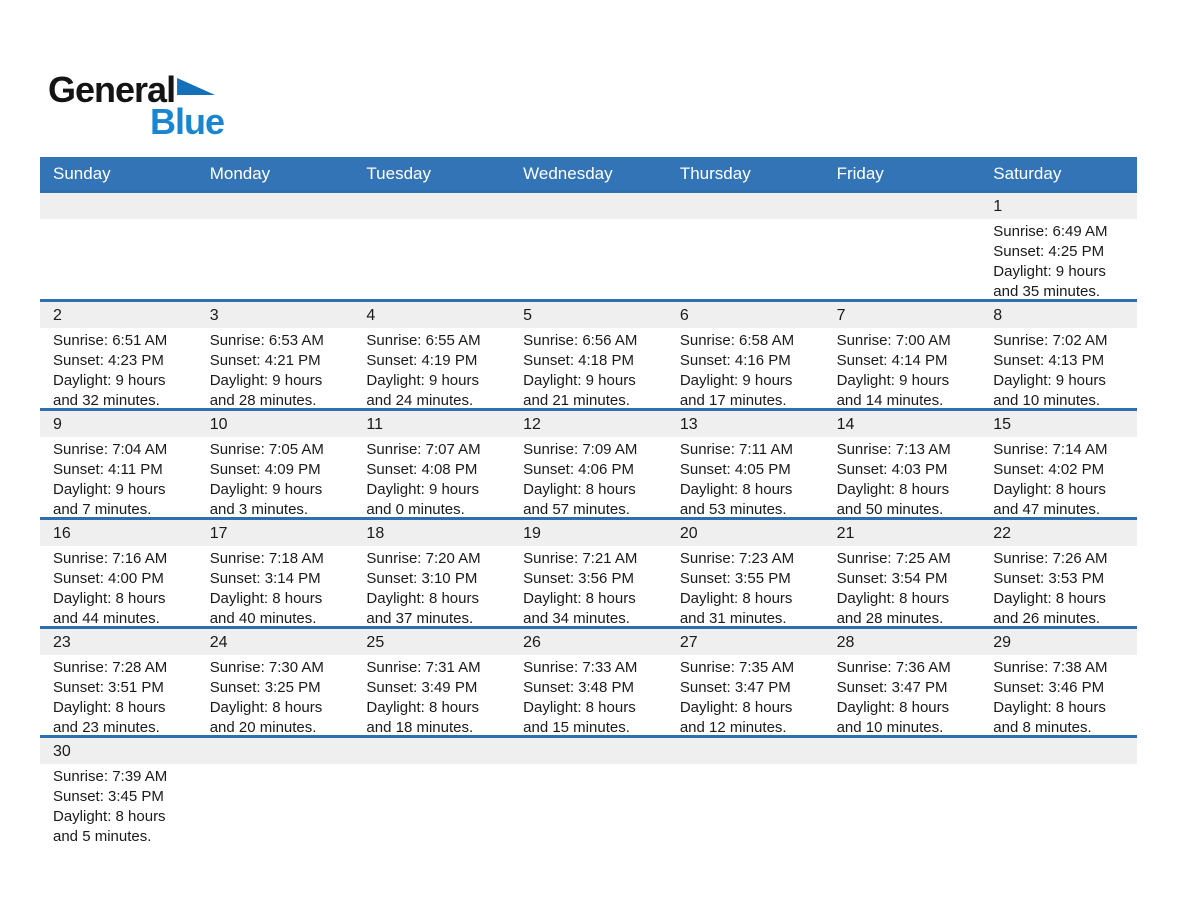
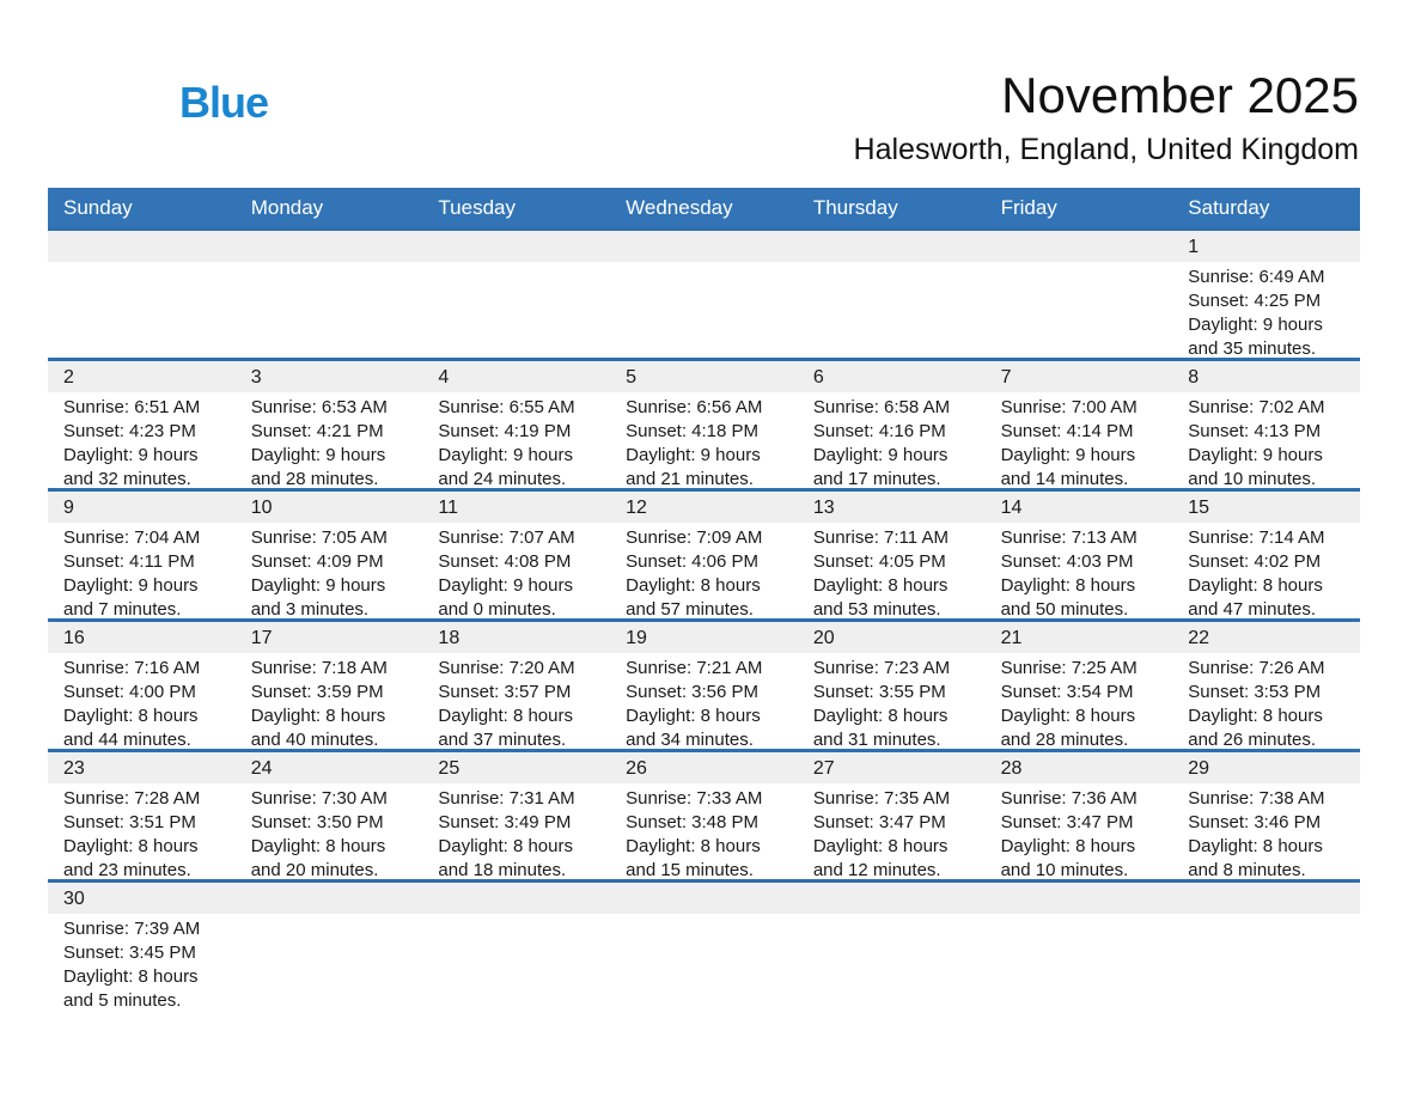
- General
  Blue
+ November 2025
+ Halesworth, England, United Kingdom
  Sunday
  Monday
  Tuesday
  Wednesday
  Thursday
  Friday
  Saturday
  1
  Sunrise: 6:49 AM
  Sunset: 4:25 PM
  Daylight: 9 hours
  and 35 minutes.
  2
  Sunrise: 6:51 AM
  Sunset: 4:23 PM
  Daylight: 9 hours
  and 32 minutes.
  3
  Sunrise: 6:53 AM
  Sunset: 4:21 PM
  Daylight: 9 hours
  and 28 minutes.
  4
  Sunrise: 6:55 AM
  Sunset: 4:19 PM
  Daylight: 9 hours
  and 24 minutes.
  5
  Sunrise: 6:56 AM
  Sunset: 4:18 PM
  Daylight: 9 hours
  and 21 minutes.
  6
  Sunrise: 6:58 AM
  Sunset: 4:16 PM
  Daylight: 9 hours
  and 17 minutes.
  7
  Sunrise: 7:00 AM
  Sunset: 4:14 PM
  Daylight: 9 hours
  and 14 minutes.
  8
  Sunrise: 7:02 AM
  Sunset: 4:13 PM
  Daylight: 9 hours
  and 10 minutes.
  9
  Sunrise: 7:04 AM
  Sunset: 4:11 PM
  Daylight: 9 hours
  and 7 minutes.
  10
  Sunrise: 7:05 AM
  Sunset: 4:09 PM
  Daylight: 9 hours
  and 3 minutes.
  11
  Sunrise: 7:07 AM
  Sunset: 4:08 PM
  Daylight: 9 hours
  and 0 minutes.
  12
  Sunrise: 7:09 AM
  Sunset: 4:06 PM
  Daylight: 8 hours
  and 57 minutes.
  13
  Sunrise: 7:11 AM
  Sunset: 4:05 PM
  Daylight: 8 hours
  and 53 minutes.
  14
  Sunrise: 7:13 AM
  Sunset: 4:03 PM
  Daylight: 8 hours
  and 50 minutes.
  15
  Sunrise: 7:14 AM
  Sunset: 4:02 PM
  Daylight: 8 hours
  and 47 minutes.
  16
  Sunrise: 7:16 AM
  Sunset: 4:00 PM
  Daylight: 8 hours
  and 44 minutes.
  17
  Sunrise: 7:18 AM
- Sunset: 3:14 PM
+ Sunset: 3:59 PM
  Daylight: 8 hours
  and 40 minutes.
  18
  Sunrise: 7:20 AM
- Sunset: 3:10 PM
+ Sunset: 3:57 PM
  Daylight: 8 hours
  and 37 minutes.
  19
  Sunrise: 7:21 AM
  Sunset: 3:56 PM
  Daylight: 8 hours
  and 34 minutes.
  20
  Sunrise: 7:23 AM
  Sunset: 3:55 PM
  Daylight: 8 hours
  and 31 minutes.
  21
  Sunrise: 7:25 AM
  Sunset: 3:54 PM
  Daylight: 8 hours
  and 28 minutes.
  22
  Sunrise: 7:26 AM
  Sunset: 3:53 PM
  Daylight: 8 hours
  and 26 minutes.
  23
  Sunrise: 7:28 AM
  Sunset: 3:51 PM
  Daylight: 8 hours
  and 23 minutes.
  24
  Sunrise: 7:30 AM
- Sunset: 3:25 PM
+ Sunset: 3:50 PM
  Daylight: 8 hours
  and 20 minutes.
  25
  Sunrise: 7:31 AM
  Sunset: 3:49 PM
  Daylight: 8 hours
  and 18 minutes.
  26
  Sunrise: 7:33 AM
  Sunset: 3:48 PM
  Daylight: 8 hours
  and 15 minutes.
  27
  Sunrise: 7:35 AM
  Sunset: 3:47 PM
  Daylight: 8 hours
  and 12 minutes.
  28
  Sunrise: 7:36 AM
  Sunset: 3:47 PM
  Daylight: 8 hours
  and 10 minutes.
  29
  Sunrise: 7:38 AM
  Sunset: 3:46 PM
  Daylight: 8 hours
  and 8 minutes.
  30
  Sunrise: 7:39 AM
  Sunset: 3:45 PM
  Daylight: 8 hours
  and 5 minutes.
